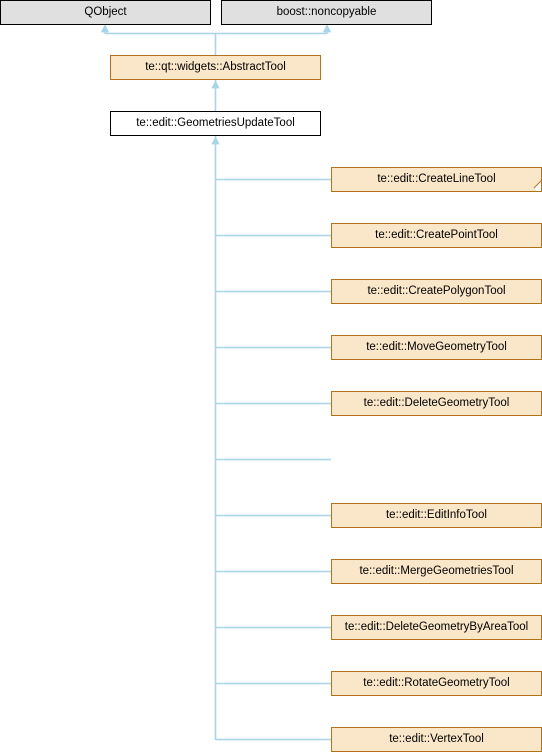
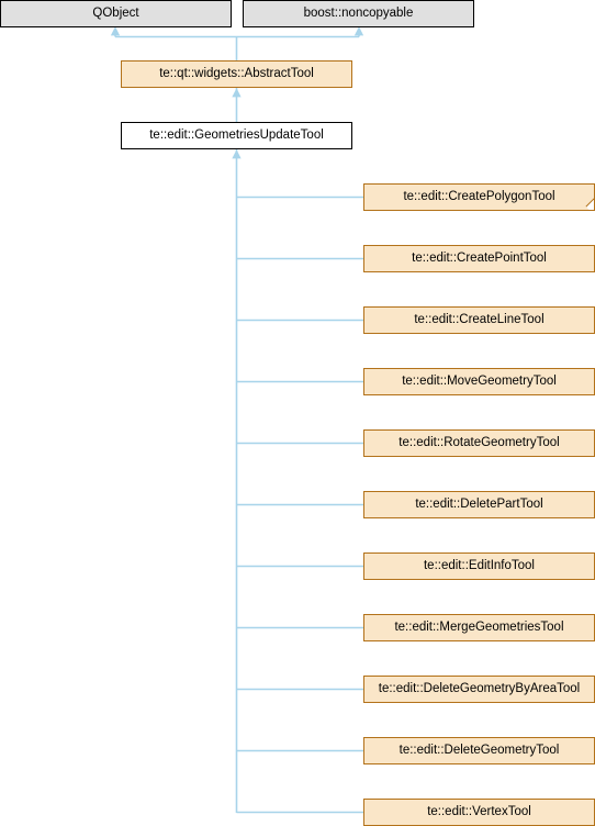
  QObject
  boost::noncopyable
  te::qt::widgets::AbstractTool
  te::edit::GeometriesUpdateTool
- te::edit::CreateLineTool
+ te::edit::CreatePolygonTool
  te::edit::CreatePointTool
- te::edit::CreatePolygonTool
+ te::edit::CreateLineTool
  te::edit::MoveGeometryTool
- te::edit::DeleteGeometryTool
+ te::edit::RotateGeometryTool
+ te::edit::DeletePartTool
  te::edit::EditInfoTool
  te::edit::MergeGeometriesTool
  te::edit::DeleteGeometryByAreaTool
- te::edit::RotateGeometryTool
+ te::edit::DeleteGeometryTool
  te::edit::VertexTool
